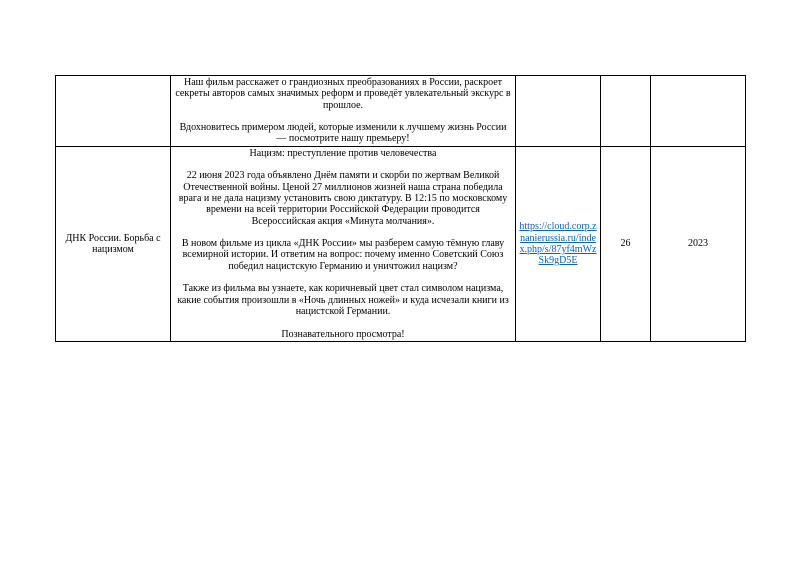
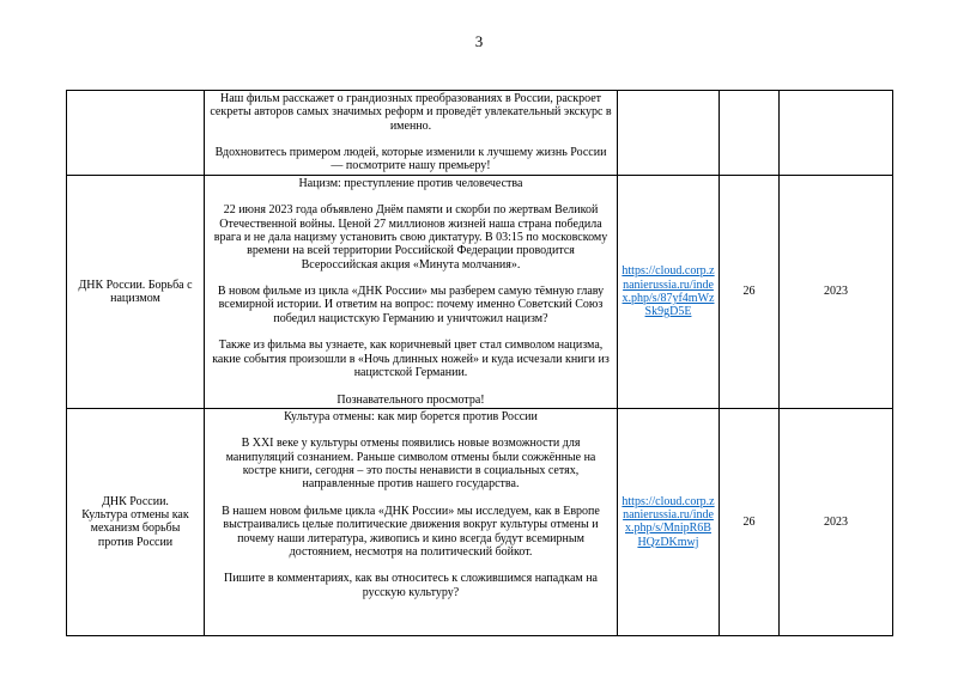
+ 3
- 	Наш фильм расскажет о грандиозных преобразованиях в России, раскроет секреты авторов самых значимых реформ и проведёт увлекательный экскурс в прошлое. Вдохновитесь примером людей, которые изменили к лучшему жизнь России — посмотрите нашу премьеру!
+ 	Наш фильм расскажет о грандиозных преобразованиях в России, раскроет секреты авторов самых значимых реформ и проведёт увлекательный экскурс в именно. Вдохновитесь примером людей, которые изменили к лучшему жизнь России — посмотрите нашу премьеру!
- ДНК России. Борьба с нацизмом	Нацизм: преступление против человечества 22 июня 2023 года объявлено Днём памяти и скорби по жертвам Великой Отечественной войны. Ценой 27 миллионов жизней наша страна победила врага и не дала нацизму установить свою диктатуру. В 12:15 по московскому времени на всей территории Российской Федерации проводится Всероссийская акция «Минута молчания». В новом фильме из цикла «ДНК России» мы разберем самую тёмную главу всемирной истории. И ответим на вопрос: почему именно Советский Союз победил нацистскую Германию и уничтожил нацизм? Также из фильма вы узнаете, как коричневый цвет стал символом нацизма, какие события произошли в «Ночь длинных ножей» и куда исчезали книги из нацистской Германии. Познавательного просмотра!	https://cloud.corp.znanierussia.ru/index.php/s/87yf4mWzSk9gD5E	26	2023
+ ДНК России. Борьба с нацизмом	Нацизм: преступление против человечества 22 июня 2023 года объявлено Днём памяти и скорби по жертвам Великой Отечественной войны. Ценой 27 миллионов жизней наша страна победила врага и не дала нацизму установить свою диктатуру. В 03:15 по московскому времени на всей территории Российской Федерации проводится Всероссийская акция «Минута молчания». В новом фильме из цикла «ДНК России» мы разберем самую тёмную главу всемирной истории. И ответим на вопрос: почему именно Советский Союз победил нацистскую Германию и уничтожил нацизм? Также из фильма вы узнаете, как коричневый цвет стал символом нацизма, какие события произошли в «Ночь длинных ножей» и куда исчезали книги из нацистской Германии. Познавательного просмотра!	https://cloud.corp.znanierussia.ru/index.php/s/87yf4mWzSk9gD5E	26	2023
+ ДНК России. Культура отмены как механизм борьбы против России	Культура отмены: как мир борется против России В XXI веке у культуры отмены появились новые возможности для манипуляций сознанием. Раньше символом отмены были сожжённые на костре книги, сегодня – это посты ненависти в социальных сетях, направленные против нашего государства. В нашем новом фильме цикла «ДНК России» мы исследуем, как в Европе выстраивались целые политические движения вокруг культуры отмены и почему наши литература, живопись и кино всегда будут всемирным достоянием, несмотря на политический бойкот. Пишите в комментариях, как вы относитесь к сложившимся нападкам на русскую культуру?	https://cloud.corp.znanierussia.ru/index.php/s/MnipR6BHQzDKmwj	26	2023
